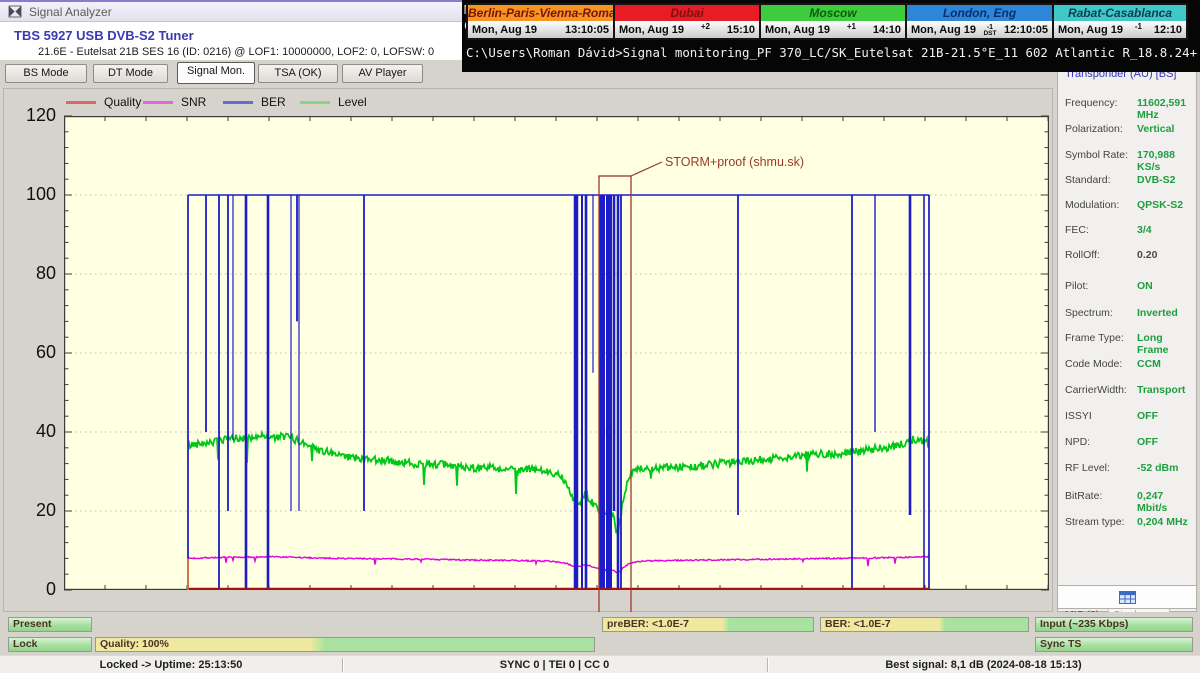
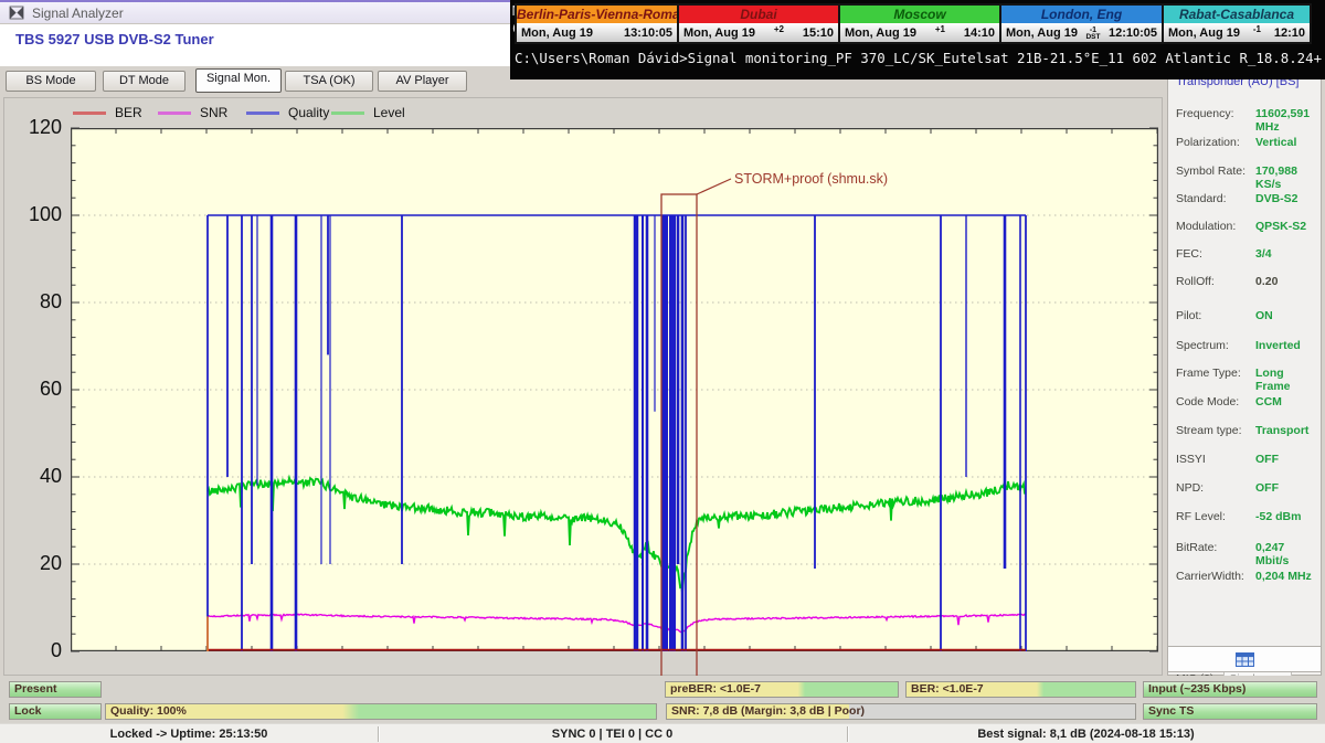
  Signal Analyzer
  TBS 5927 USB DVB-S2 Tuner
- 21.6E - Eutelsat 21B SES 16 (ID: 0216) @ LOF1: 10000000, LOF2: 0, LOFSW: 0
  BS Mode
  DT Mode
  Signal Mon.
  TSA (OK)
  AV Player
- Quality
+ BER
  SNR
- BER
+ Quality
  Level
  120
  100
  80
  60
  40
  20
  0
  STORM+proof (shmu.sk)
  Transponder (AU) [BS]
  Frequency:
  11602,591 MHz
  Polarization:
  Vertical
  Symbol Rate:
  170,988 KS/s
  Standard:
  DVB-S2
  Modulation:
  QPSK-S2
  FEC:
  3/4
  RollOff:
  0.20
  Pilot:
  ON
  Spectrum:
  Inverted
  Frame Type:
  Long Frame
  Code Mode:
  CCM
- CarrierWidth:
+ Stream type:
  Transport
  ISSYI
  OFF
  NPD:
  OFF
  RF Level:
  -52 dBm
  BitRate:
  0,247 Mbit/s
- Stream type:
+ CarrierWidth:
  0,204 MHz
  Present
  preBER: <1.0E-7
  BER: <1.0E-7
  Input (~235 Kbps)
  Lock
  Quality: 100%
+ SNR: 7,8 dB (Margin: 3,8 dB | Poor)
  Sync TS
  Locked -> Uptime: 25:13:50
  SYNC 0 | TEI 0 | CC 0
  Best signal: 8,1 dB (2024-08-18 15:13)
  Berlin-Paris-Vienna-Roma
  Mon, Aug 19
  13:10:05
  Dubai
  Mon, Aug 19
  +2
  15:10
  Moscow
  Mon, Aug 19
  +1
  14:10
  London, Eng
  Mon, Aug 19
  12:10:05
  Rabat-Casablanca
  Mon, Aug 19
  -1
  12:10
  C:\Users\Roman Dávid>Signal monitoring_PF 370_LC/SK_Eutelsat 21B-21.5°E_11 602 Atlantic R_18.8.24+
